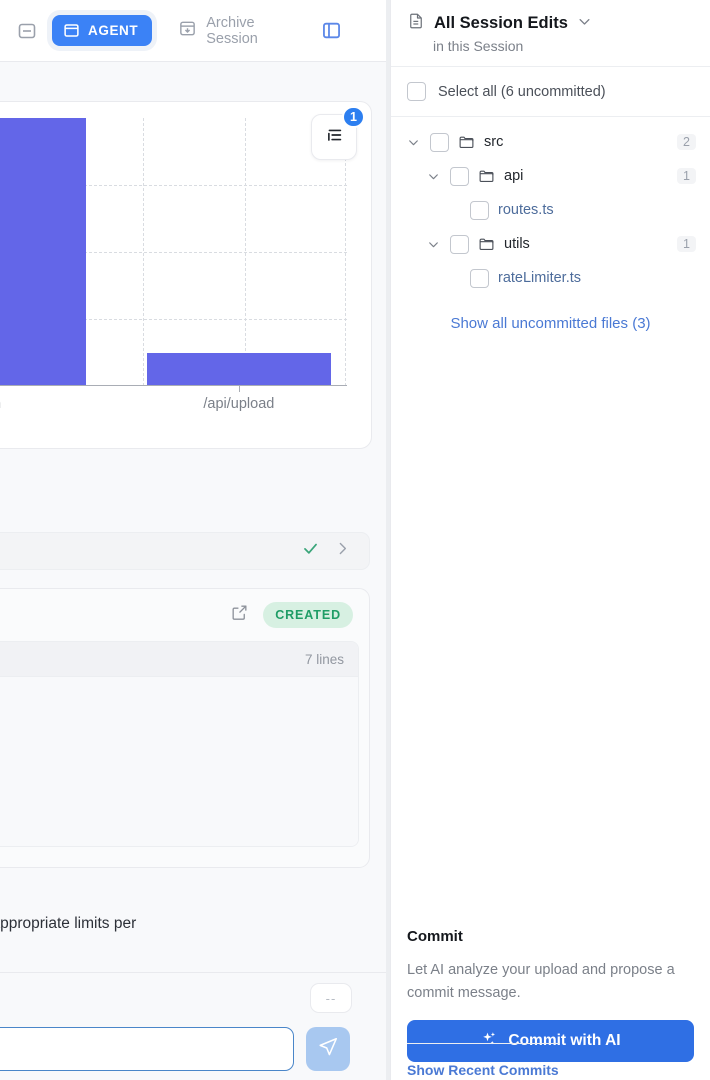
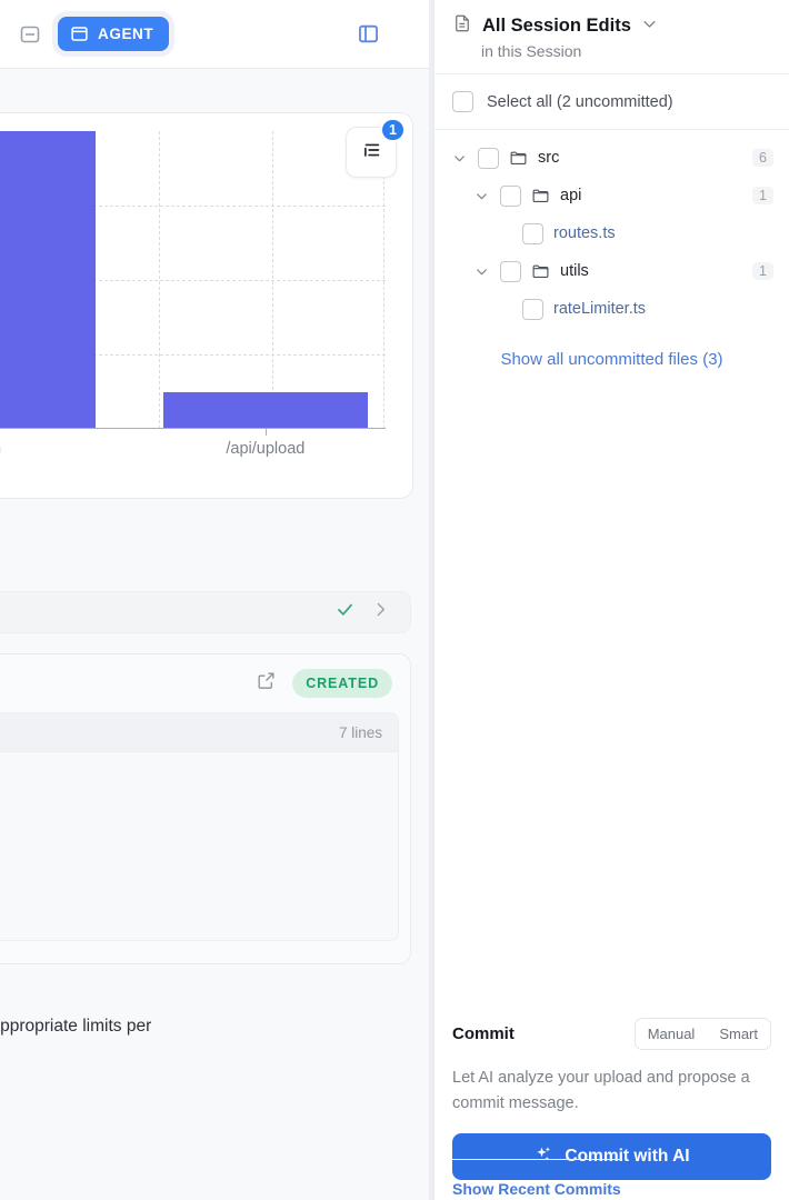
  AGENT
- Archive Session
  /api/upload
  1
  CREATED
  7 lines
- --
  All Session Edits
  in this Session
- Select all (6 uncommitted)
+ Select all (2 uncommitted)
  src
- 2
+ 6
  api
  1
  routes.ts
  utils
  1
  rateLimiter.ts
  Show all uncommitted files (3)
  Commit
+ Manual
+ Smart
  Let AI analyze your upload and propose a commit message.
  Commit with AI
  Show Recent Commits
